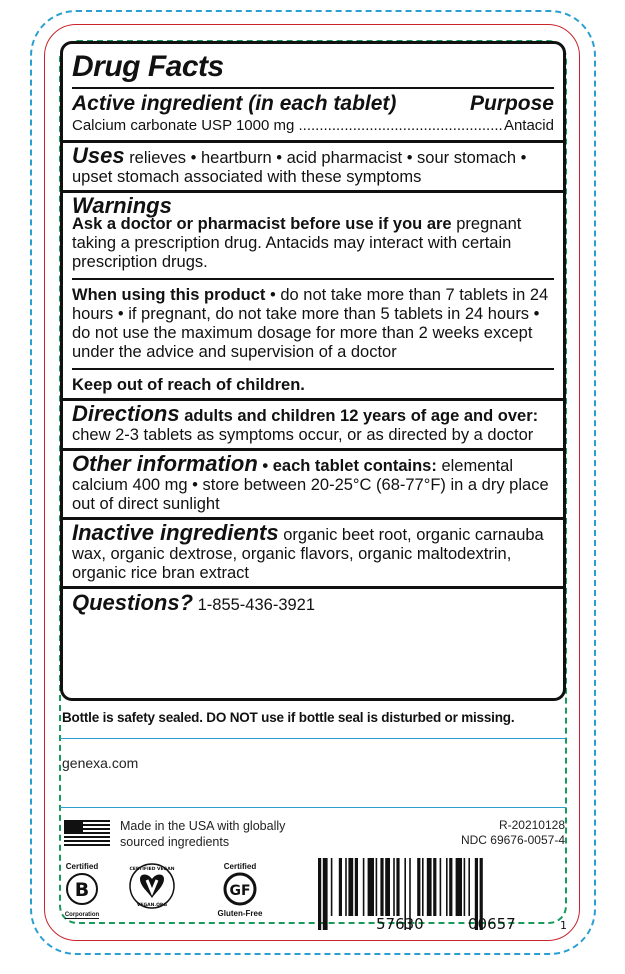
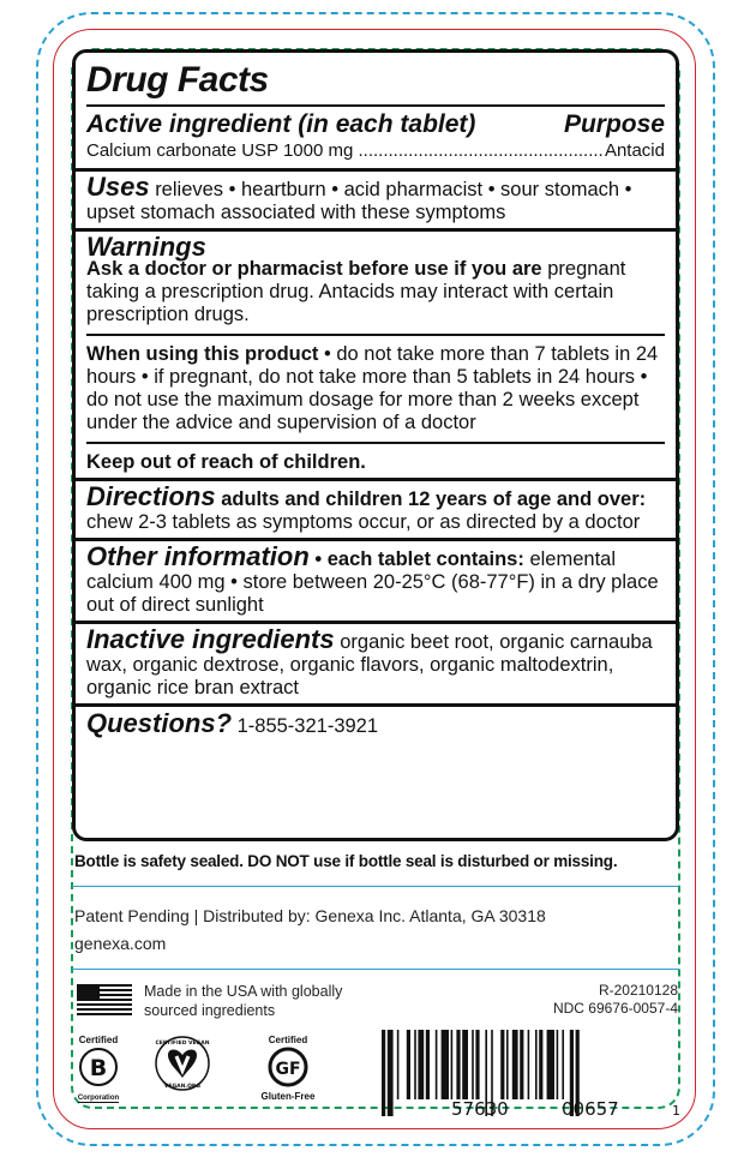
  Drug Facts
  Active ingredient (in each tablet)
  Purpose
  Calcium carbonate USP 1000 mg
  Antacid
  Uses relieves • heartburn • acid pharmacist • sour stomach • upset stomach associated with these symptoms
  Warnings
  Ask a doctor or pharmacist before use if you are pregnant taking a prescription drug. Antacids may interact with certain prescription drugs.
  When using this product • do not take more than 7 tablets in 24 hours • if pregnant, do not take more than 5 tablets in 24 hours • do not use the maximum dosage for more than 2 weeks except under the advice and supervision of a doctor
  Keep out of reach of children.
  Directions adults and children 12 years of age and over: chew 2-3 tablets as symptoms occur, or as directed by a doctor
  Other information • each tablet contains: elemental calcium 400 mg • store between 20-25°C (68-77°F) in a dry place out of direct sunlight
  Inactive ingredients organic beet root, organic carnauba wax, organic dextrose, organic flavors, organic maltodextrin, organic rice bran extract
- Questions? 1-855-436-3921
+ Questions? 1-855-321-3921
  Bottle is safety sealed. DO NOT use if bottle seal is disturbed or missing.
+ Patent Pending | Distributed by: Genexa Inc. Atlanta, GA 30318
  genexa.com
  Made in the USA with globally
  sourced ingredients
  R-20210128
  NDC 69676-0057-4
  Certified
  B
  Certified
  GF
  Gluten-Free
  57630
  00657
  1
